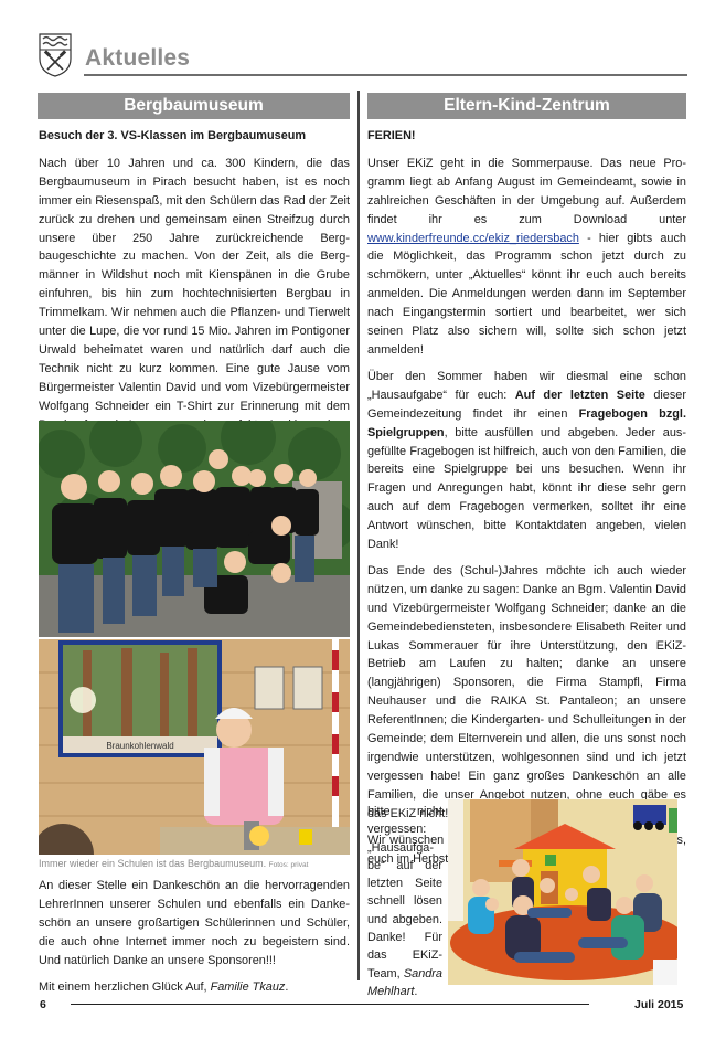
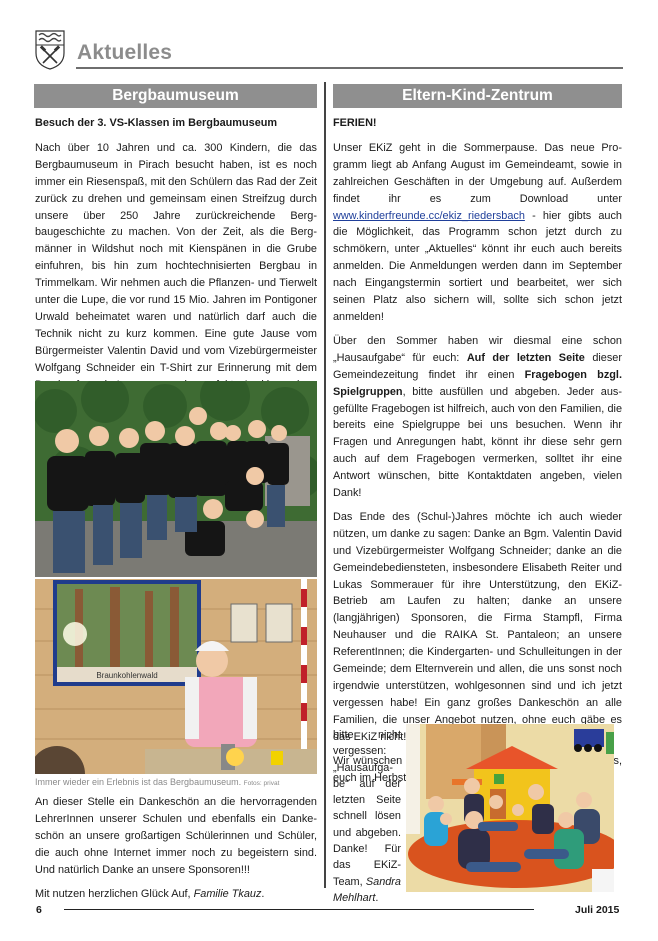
  Aktuelles
  Bergbaumuseum
  Eltern-Kind-Zentrum
  Besuch der 3. VS-Klassen im Bergbaumuseum
  Nach über 10 Jahren und ca. 300 Kindern, die das Bergbaumuseum in Pirach besucht haben, ist es noch immer ein Riesenspaß, mit den Schülern das Rad der Zeit zurück zu drehen und gemeinsam einen Streifzug durch unsere über 250 Jahre zurückreichende Berg­baugeschichte zu machen. Von der Zeit, als die Berg­männer in Wildshut noch mit Kienspänen in die Gru­be einfuhren, bis hin zum hochtechnisierten Bergbau in Trimmelkam. Wir nehmen auch die Pflanzen- und Tierwelt unter die Lupe, die vor rund 15 Mio. Jahren im Pontigoner Urwald beheimatet waren und natür­lich darf auch die Technik nicht zu kurz kommen. Eine gute Jause vom Bürgermeister Valentin David und vom Vizebürgermeister Wolfgang Schneider ein T-Shirt zur Erinnerung mit dem
  Braunkohlenwald
- Immer wieder ein Schulen ist das Bergbaumuseum.
+ Immer wieder ein Erlebnis ist das Bergbaumuseum.
  An dieser Stelle ein Dankeschön an die hervorragenden LehrerInnen unserer Schulen und ebenfalls ein Danke­schön an unsere großartigen Schülerinnen und Schüler, die auch ohne Internet immer noch zu begeistern sind. Und natürlich Danke an unsere Sponsoren!!!
- Mit einem herzlichen Glück Auf, Familie Tkauz.
+ Mit nutzen herzlichen Glück Auf, Familie Tkauz.
  FERIEN!
  Unser EKiZ geht in die Sommerpause. Das neue Pro­ramm liegt ab Anfang August im Gemeindeamt, so­wie in zahlreichen Geschäften in der Umgebung auf. Außerdem findet ihr es zum Download unter www.kinderfreunde.cc/ekiz_riedersbach - hier gibts auch die Möglichkeit, das Programm schon jetzt durch zu schmökern, unter „Aktuelles“ könnt ihr euch auch be­reits anmelden. Die Anmeldungen werden dann im September nach Eingangstermin sortiert und bearbei­tet, wer sich seinen Platz also sichern will, sollte sich schon jetzt anmelden!
  Über den Sommer haben wir diesmal eine schon „Hausaufgabe“ für euch: Auf der letzten Seite dieser Gemeindezeitung findet ihr einen Fragebogen bzgl. Spielgruppen, bitte ausfüllen und abgeben. Jeder aus­efüllte Fragebogen ist hilfreich, auch von den Fami­lien, die bereits eine Spielgruppe bei uns besuchen. Wenn ihr Fragen und Anregungen habt, könnt ihr diese sehr gern auch auf dem Fragebogen vermerken, solltet ihr eine Antwort wünschen, bitte Kontaktdaten ange­ben, vielen Dank!
  Das Ende des (Schul-)Jahres möchte ich auch wieder nützen, um danke zu sagen: Danke an Bgm. Valentin David und Vizebürgermeister Wolfgang Schneider; danke an die Gemeindebediensteten, insbesondere Elisabeth Reiter und Lukas Sommerauer für ihre Unter­stützung, den EKiZ-Betrieb am Laufen zu halten; danke an unsere (langjährigen) Sponsoren, die Firma Stampfl, Firma Neuhauser und die RAIKA St. Pantaleon; an un­sere ReferentInnen; die Kindergarten- und Schulleitun­gen in der Gemeinde; dem Elternverein und allen, die uns sonst noch irgendwie unterstützen, wohlgesonnen sind und ich jetzt vergessen habe! Ein ganz großes Dan­keschön an alle Familien, die unser Angebot nutzen, ohne euch gäbe es das EKiZ nicht!
  bitte nicht vergessen: „Hausaufga­e“ auf der letzten Seite schnell lösen und abge­ben. Danke! Für das EKiZ-Team, Sand­ra Mehlhart.
  6
  Juli 2015
